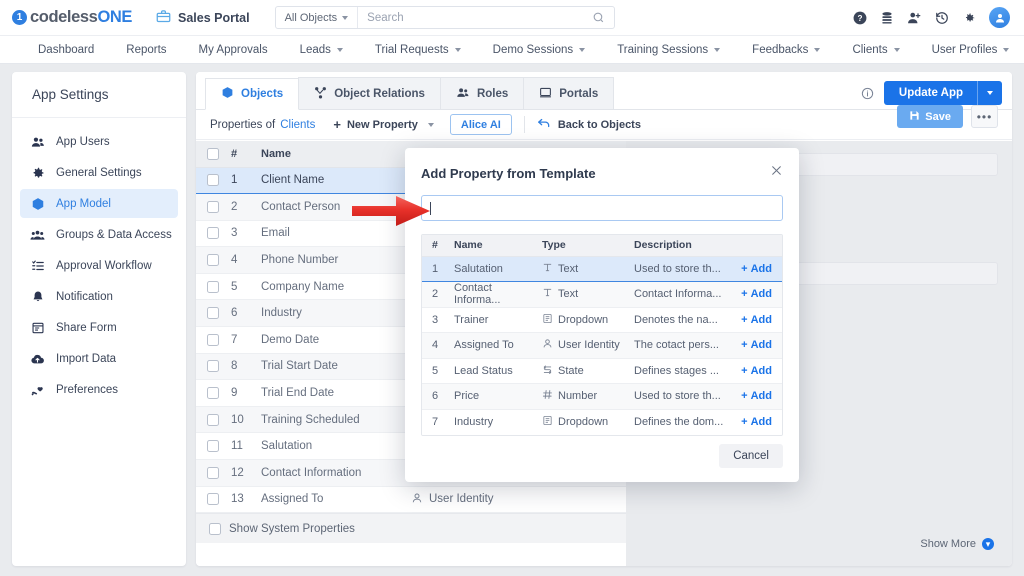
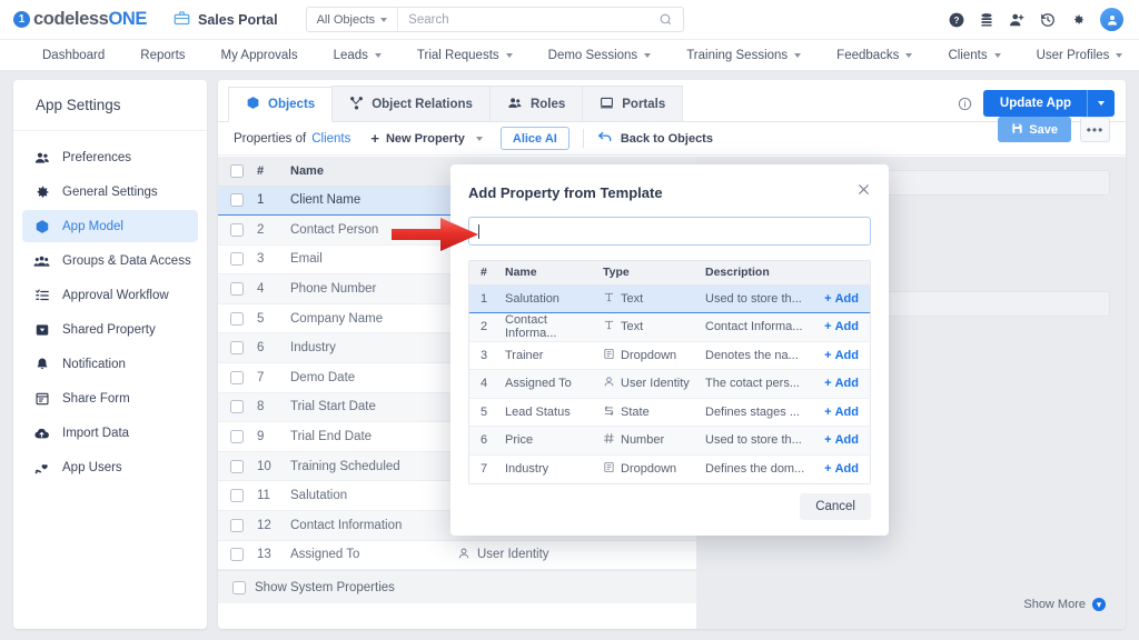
  1
  codelessONE
  Sales Portal
  All Objects
  Search
  ?
  Dashboard
  Reports
  My Approvals
  Leads
  Trial Requests
  Demo Sessions
  Training Sessions
  Feedbacks
  Clients
  User Profiles
  App Settings
- App Users
+ Preferences
  General Settings
  App Model
  Groups & Data Access
  Approval Workflow
+ Shared Property
  Notification
  Share Form
  Import Data
- Preferences
+ App Users
  Objects
  Object Relations
  Roles
  Portals
  Update App
  Properties of
  Clients
  +
  New Property
  Alice AI
  Back to Objects
  	1	Client Name
  	2	Contact Person
  	3	Email
  	4	Phone Number
  	5	Company Name
  	6	Industry
  	7	Demo Date
  	8	Trial Start Date
  	9	Trial End Date
  	10	Training Scheduled
  	11	Salutation
  	12	Contact Information
  	13	Assigned To	User Identity
  Show System Properties
  Save
  •••
  Show More
  ▾
  Add Property from Template
  #	Name	Type	Description
  1	Salutation	Text	Used to store th...	+ Add
  2	Contact Informa...	Text	Contact Informa...	+ Add
  3	Trainer	Dropdown	Denotes the na...	+ Add
  4	Assigned To	User Identity	The cotact pers...	+ Add
  5	Lead Status	State	Defines stages ...	+ Add
  6	Price	Number	Used to store th...	+ Add
  7	Industry	Dropdown	Defines the dom...	+ Add
  Cancel
